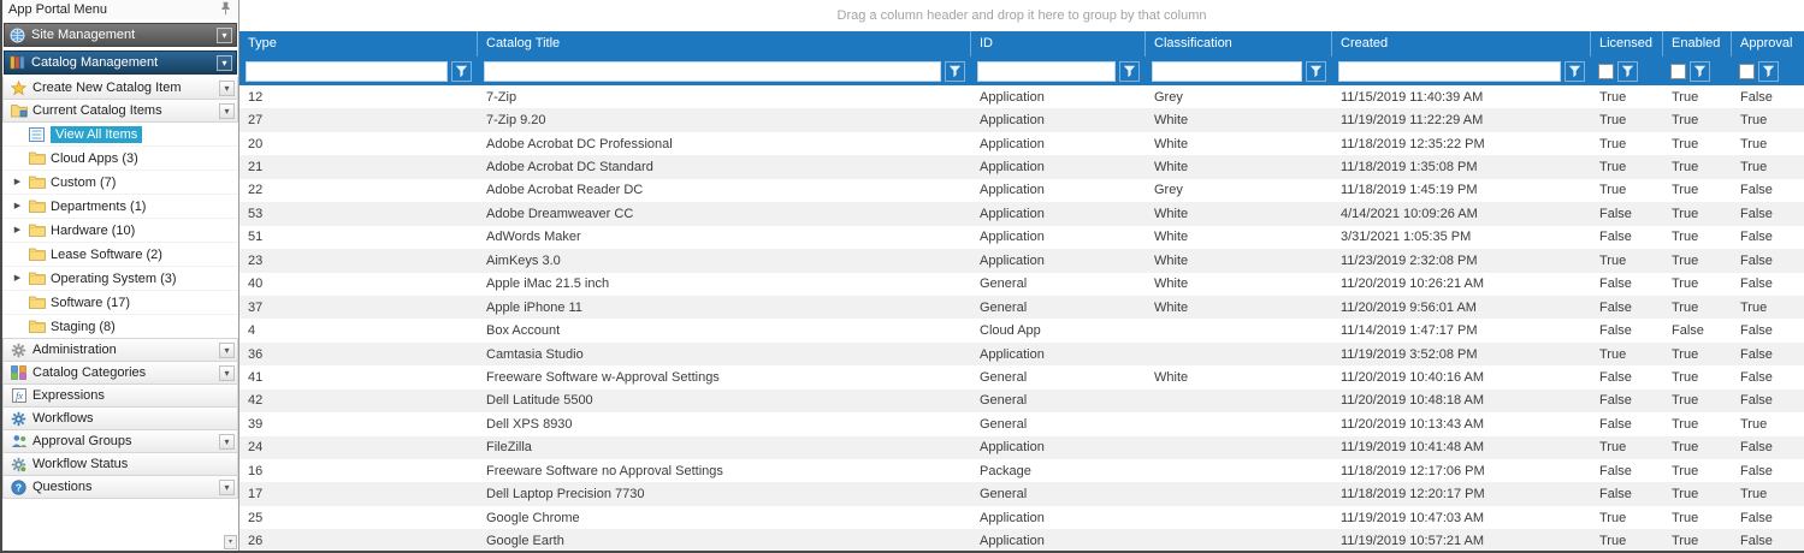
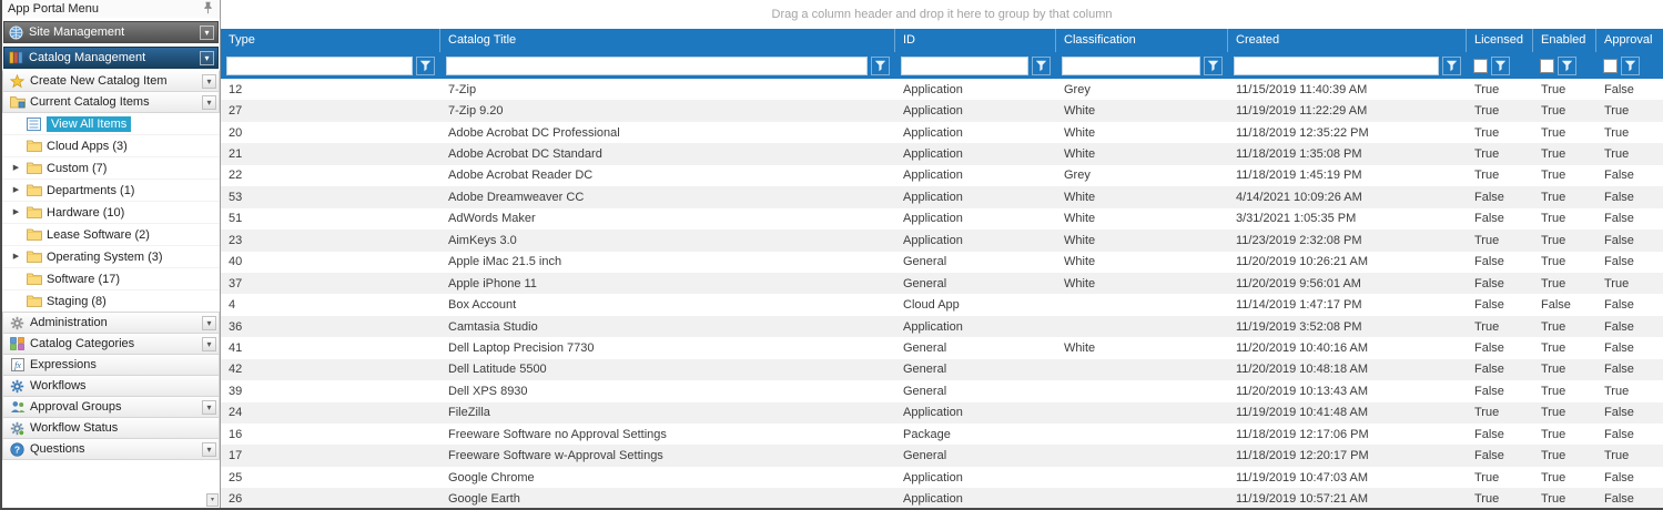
  App Portal Menu
  Site Management
  ▾
  Catalog Management
  ▾
  Create New Catalog Item
  ▾
  Current Catalog Items
  ▾
  View All Items
  Cloud Apps (3)
  Custom (7)
  Departments (1)
  Hardware (10)
  Lease Software (2)
  Operating System (3)
  Software (17)
  Staging (8)
  Administration
  ▾
  Catalog Categories
  ▾
  fx
  Expressions
  Workflows
  Approval Groups
  ▾
  Workflow Status
  ?
  Questions
  ▾
  Drag a column header and drop it here to group by that column
  Type
  Catalog Title
  ID
  Classification
  Created
  Licensed
  Enabled
  Approval
  12
  7-Zip
  Application
  Grey
  11/15/2019 11:40:39 AM
  True
  True
  False
  27
  7-Zip 9.20
  Application
  White
  11/19/2019 11:22:29 AM
  True
  True
  True
  20
  Adobe Acrobat DC Professional
  Application
  White
  11/18/2019 12:35:22 PM
  True
  True
  True
  21
  Adobe Acrobat DC Standard
  Application
  White
  11/18/2019 1:35:08 PM
  True
  True
  True
  22
  Adobe Acrobat Reader DC
  Application
  Grey
  11/18/2019 1:45:19 PM
  True
  True
  False
  53
  Adobe Dreamweaver CC
  Application
  White
  4/14/2021 10:09:26 AM
  False
  True
  False
  51
  AdWords Maker
  Application
  White
  3/31/2021 1:05:35 PM
  False
  True
  False
  23
  AimKeys 3.0
  Application
  White
  11/23/2019 2:32:08 PM
  True
  True
  False
  40
  Apple iMac 21.5 inch
  General
  White
  11/20/2019 10:26:21 AM
  False
  True
  False
  37
  Apple iPhone 11
  General
  White
  11/20/2019 9:56:01 AM
  False
  True
  True
  4
  Box Account
  Cloud App
  11/14/2019 1:47:17 PM
  False
  False
  False
  36
  Camtasia Studio
  Application
  11/19/2019 3:52:08 PM
  True
  True
  False
  41
- Freeware Software w-Approval Settings
+ Dell Laptop Precision 7730
  General
  White
  11/20/2019 10:40:16 AM
  False
  True
  False
  42
  Dell Latitude 5500
  General
  11/20/2019 10:48:18 AM
  False
  True
  False
  39
  Dell XPS 8930
  General
  11/20/2019 10:13:43 AM
  False
  True
  True
  24
  FileZilla
  Application
  11/19/2019 10:41:48 AM
  True
  True
  False
  16
  Freeware Software no Approval Settings
  Package
  11/18/2019 12:17:06 PM
  False
  True
  False
  17
- Dell Laptop Precision 7730
+ Freeware Software w-Approval Settings
  General
  11/18/2019 12:20:17 PM
  False
  True
  True
  25
  Google Chrome
  Application
  11/19/2019 10:47:03 AM
  True
  True
  False
  26
  Google Earth
  Application
  11/19/2019 10:57:21 AM
  True
  True
  False
